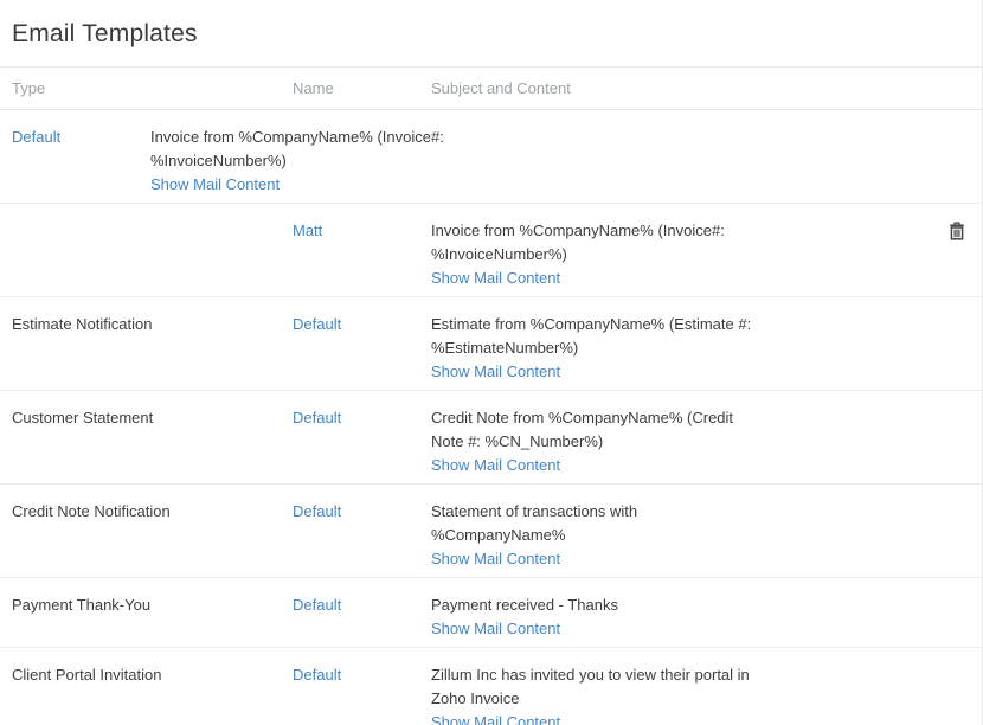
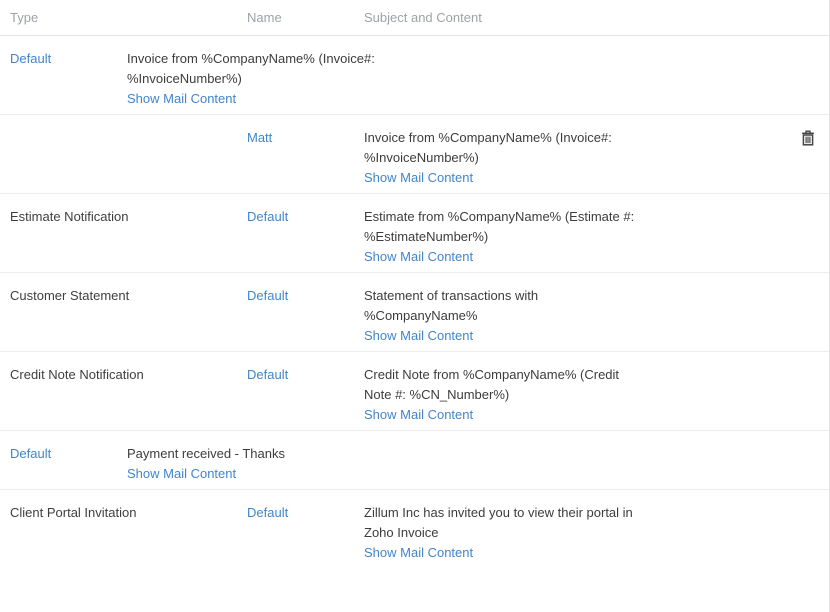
- Email Templates
  Type
  Name
  Subject and Content
  Default
  Invoice from %CompanyName% (Invoice#: %InvoiceNumber%)
  Show Mail Content
  Matt
  Invoice from %CompanyName% (Invoice#: %InvoiceNumber%)
  Show Mail Content
  Estimate Notification
  Default
  Estimate from %CompanyName% (Estimate #: %EstimateNumber%)
  Show Mail Content
  Customer Statement
  Default
- Credit Note from %CompanyName% (Credit Note #: %CN_Number%)
+ Statement of transactions with %CompanyName%
  Show Mail Content
  Credit Note Notification
  Default
- Statement of transactions with %CompanyName%
+ Credit Note from %CompanyName% (Credit Note #: %CN_Number%)
  Show Mail Content
- Payment Thank-You
  Default
  Payment received - Thanks
  Show Mail Content
  Client Portal Invitation
  Default
  Zillum Inc has invited you to view their portal in Zoho Invoice
  Show Mail Content
